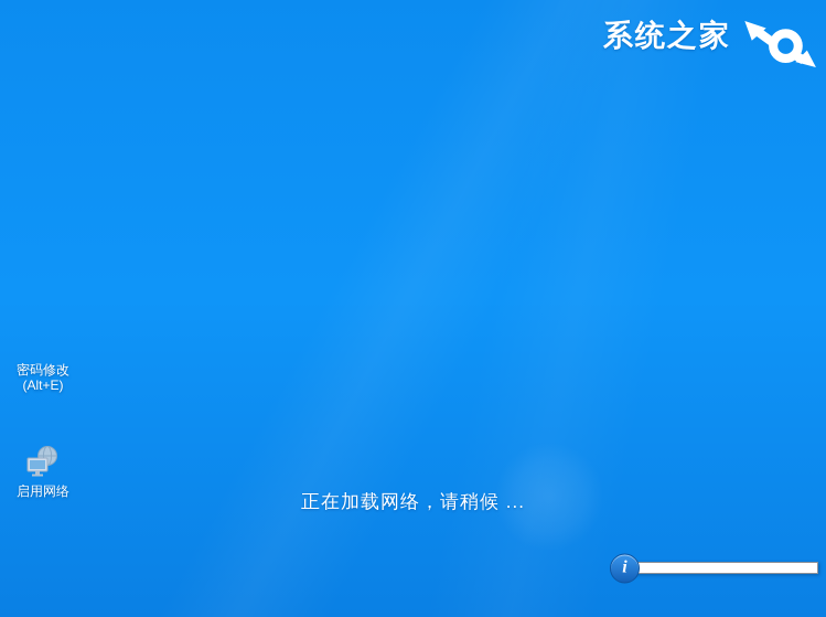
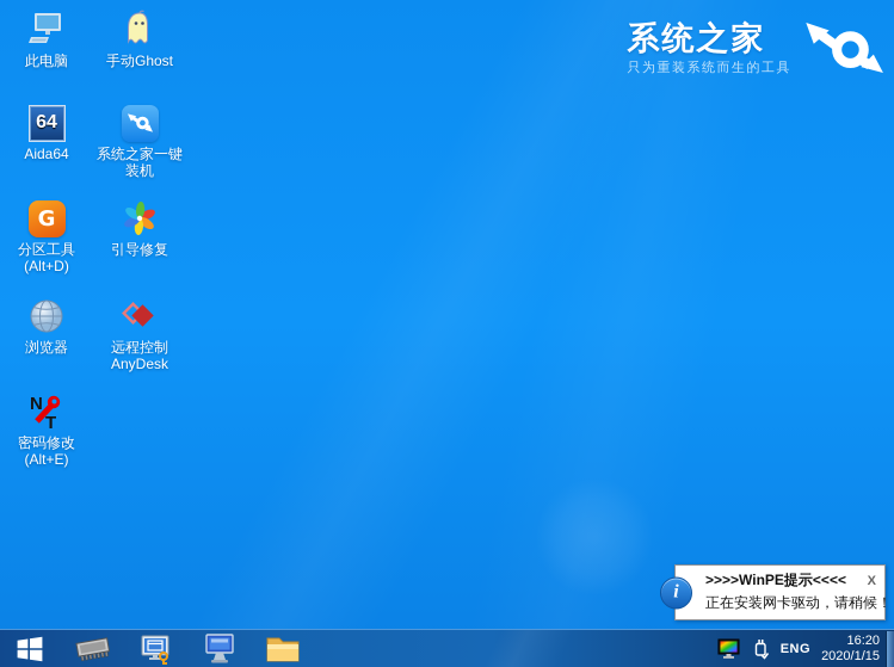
  系统之家
+ 只为重装系统而生的工具
+ 此电脑
+ 手动Ghost
+ 64
+ Aida64
+ 系统之家一键
+ 装机
+ G
+ 分区工具
+ (Alt+D)
+ 引导修复
+ 浏览器
+ 远程控制
+ AnyDesk
+ N
+ T
  密码修改
  (Alt+E)
- 启用网络
- 正在加载网络，请稍候 ...
  i
+ >>>>WinPE提示<<<<
+ X
+ 正在安装网卡驱动，请稍候！
+ ENG
+ 16:20
+ 2020/1/15
